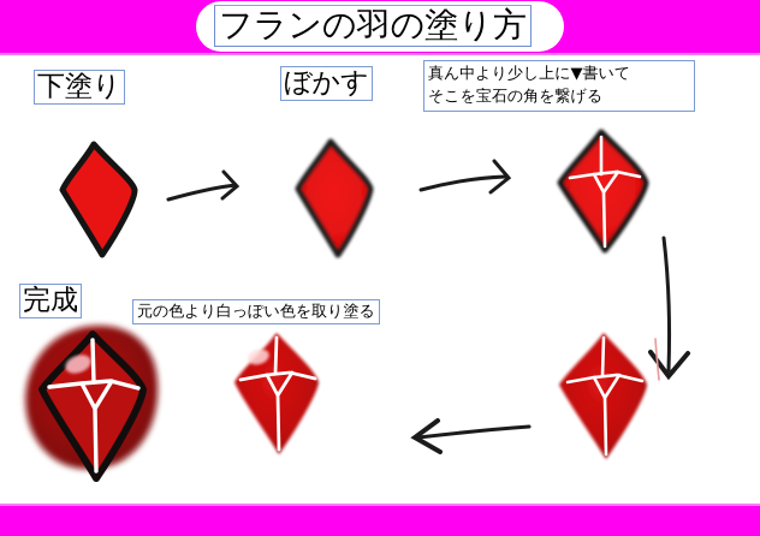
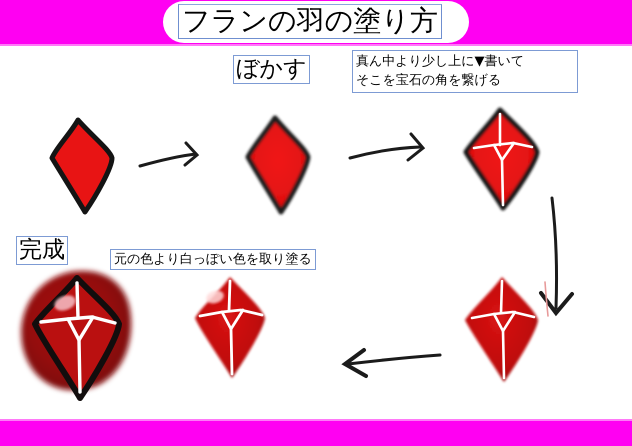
  フランの羽の塗り方
- 下塗り
  ぼかす
  完成
  真ん中より少し上に▼書いて
  そこを宝石の角を繋げる
  元の色より白っぽい色を取り塗る
